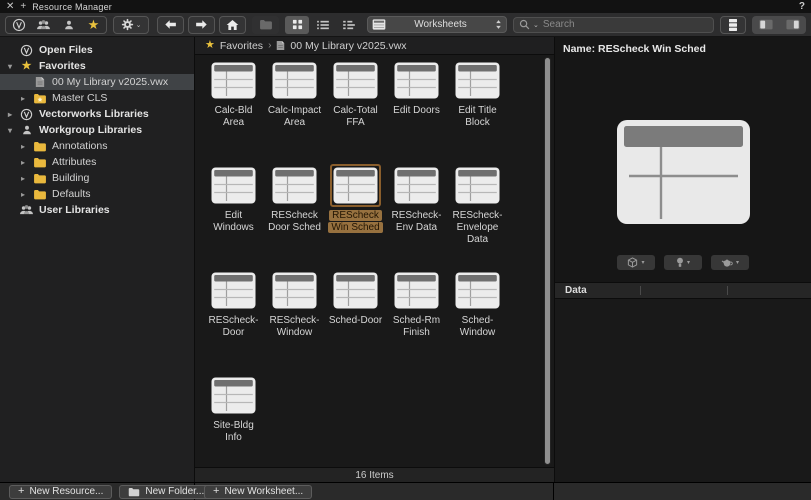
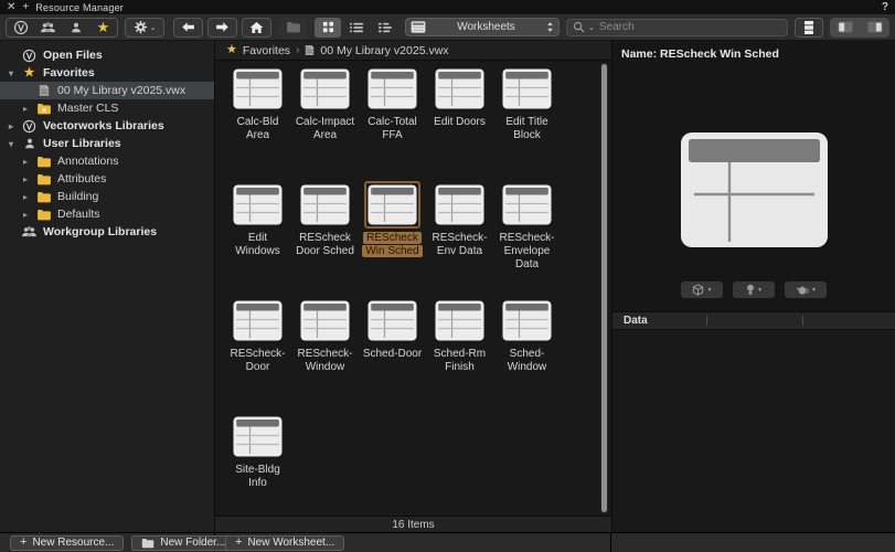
  ✕
  +
  Resource Manager
  ?
  ★
  Worksheets
  Search
  Open Files
  ▾
  ★
  Favorites
  00 My Library v2025.vwx
  ▸
  Master CLS
  ▸
  Vectorworks Libraries
  ▾
- Workgroup Libraries
+ User Libraries
  ▸
  Annotations
  ▸
  Attributes
  ▸
  Building
  ▸
  Defaults
- User Libraries
+ Workgroup Libraries
  ★
  Favorites
  ›
  00 My Library v2025.vwx
  Calc-Bld Area
  Calc-Impact Area
  Calc-Total FFA
  Edit Doors
  Edit Title Block
  Edit Windows
  REScheck Door Sched
  REScheck Win Sched
  REScheck-Env Data
  REScheck-Envelope Data
  REScheck-Door
  REScheck-Window
  Sched-Door
  Sched-Rm Finish
  Sched-Window
  Site-Bldg Info
  16 Items
  Name: REScheck Win Sched
  Data
  +
  New Resource...
  New Folder...
  +
  New Worksheet...
